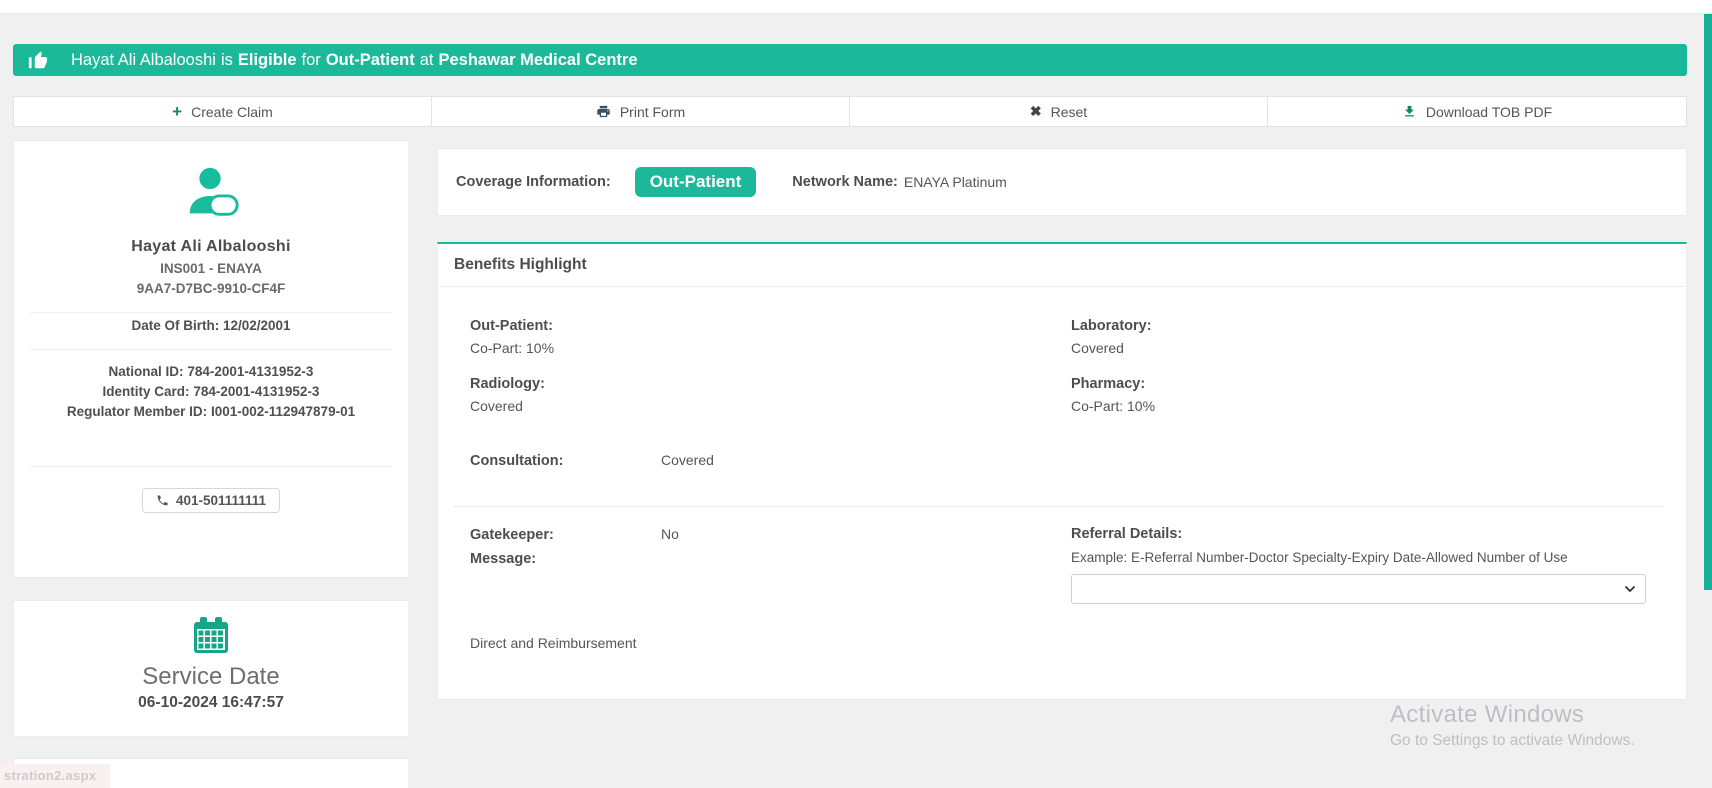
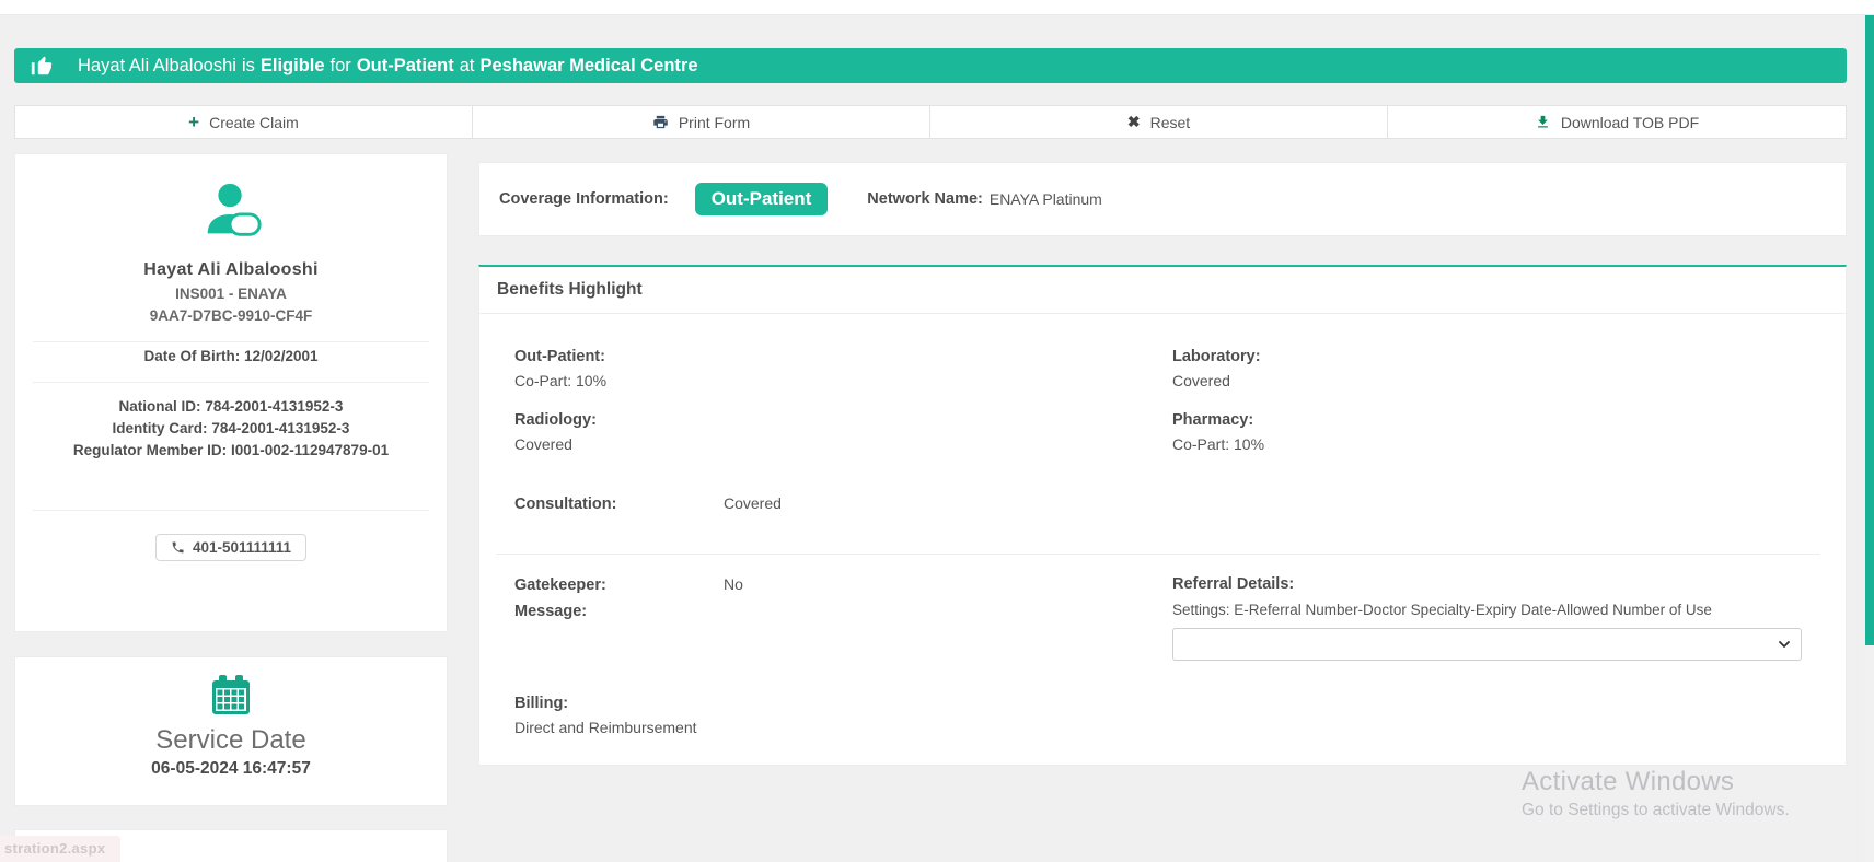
  Hayat Ali Albalooshi
  is
  Eligible
  for
  Out-Patient
  at
  Peshawar Medical Centre
  +
  Create Claim
  Print Form
  ✖
  Reset
  Download TOB PDF
  Hayat Ali Albalooshi
  INS001 - ENAYA
  9AA7-D7BC-9910-CF4F
  Date Of Birth: 12/02/2001
  National ID: 784-2001-4131952-3
  Identity Card: 784-2001-4131952-3
  Regulator Member ID: I001-002-112947879-01
  401-501111111
  Service Date
- 06-10-2024 16:47:57
+ 06-05-2024 16:47:57
  Coverage Information:
  Out-Patient
  Network Name:
  ENAYA Platinum
  Benefits Highlight
  Out-Patient:
  Co-Part: 10%
  Laboratory:
  Covered
  Radiology:
  Covered
  Pharmacy:
  Co-Part: 10%
  Consultation: Covered
  Gatekeeper: No
  Message:
  Referral Details:
- Example: E-Referral Number-Doctor Specialty-Expiry Date-Allowed Number of Use
+ Settings: E-Referral Number-Doctor Specialty-Expiry Date-Allowed Number of Use
+ Billing:
  Direct and Reimbursement
  Activate Windows
  Go to Settings to activate Windows.
  stration2.aspx
